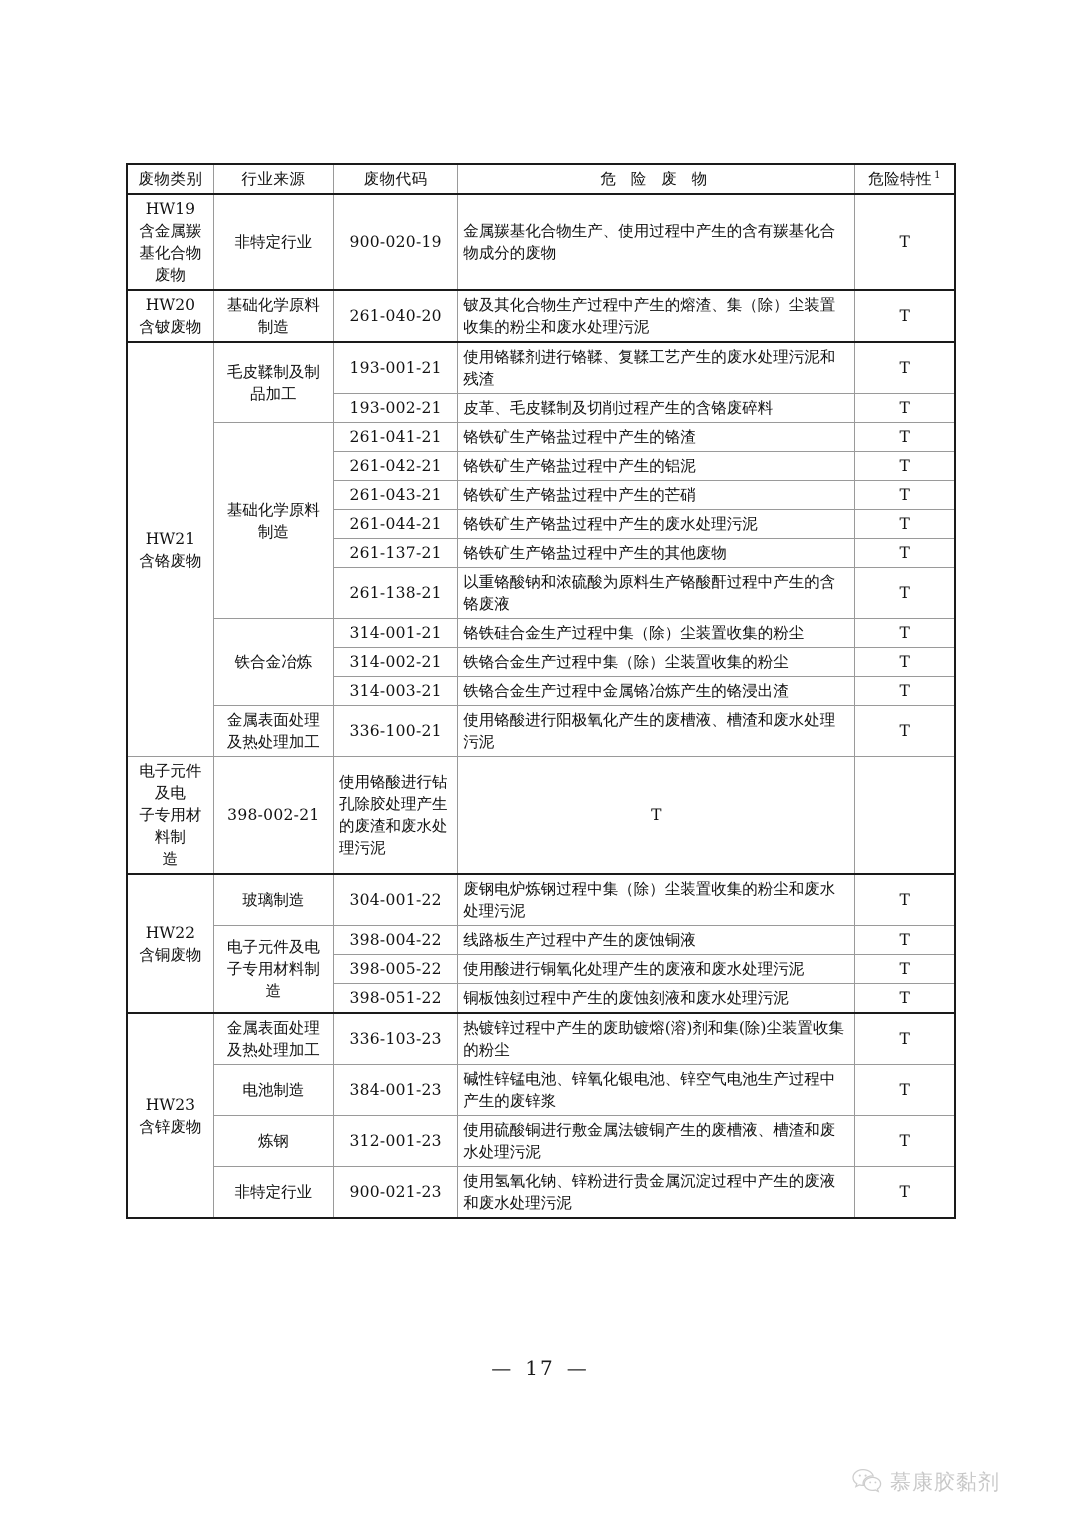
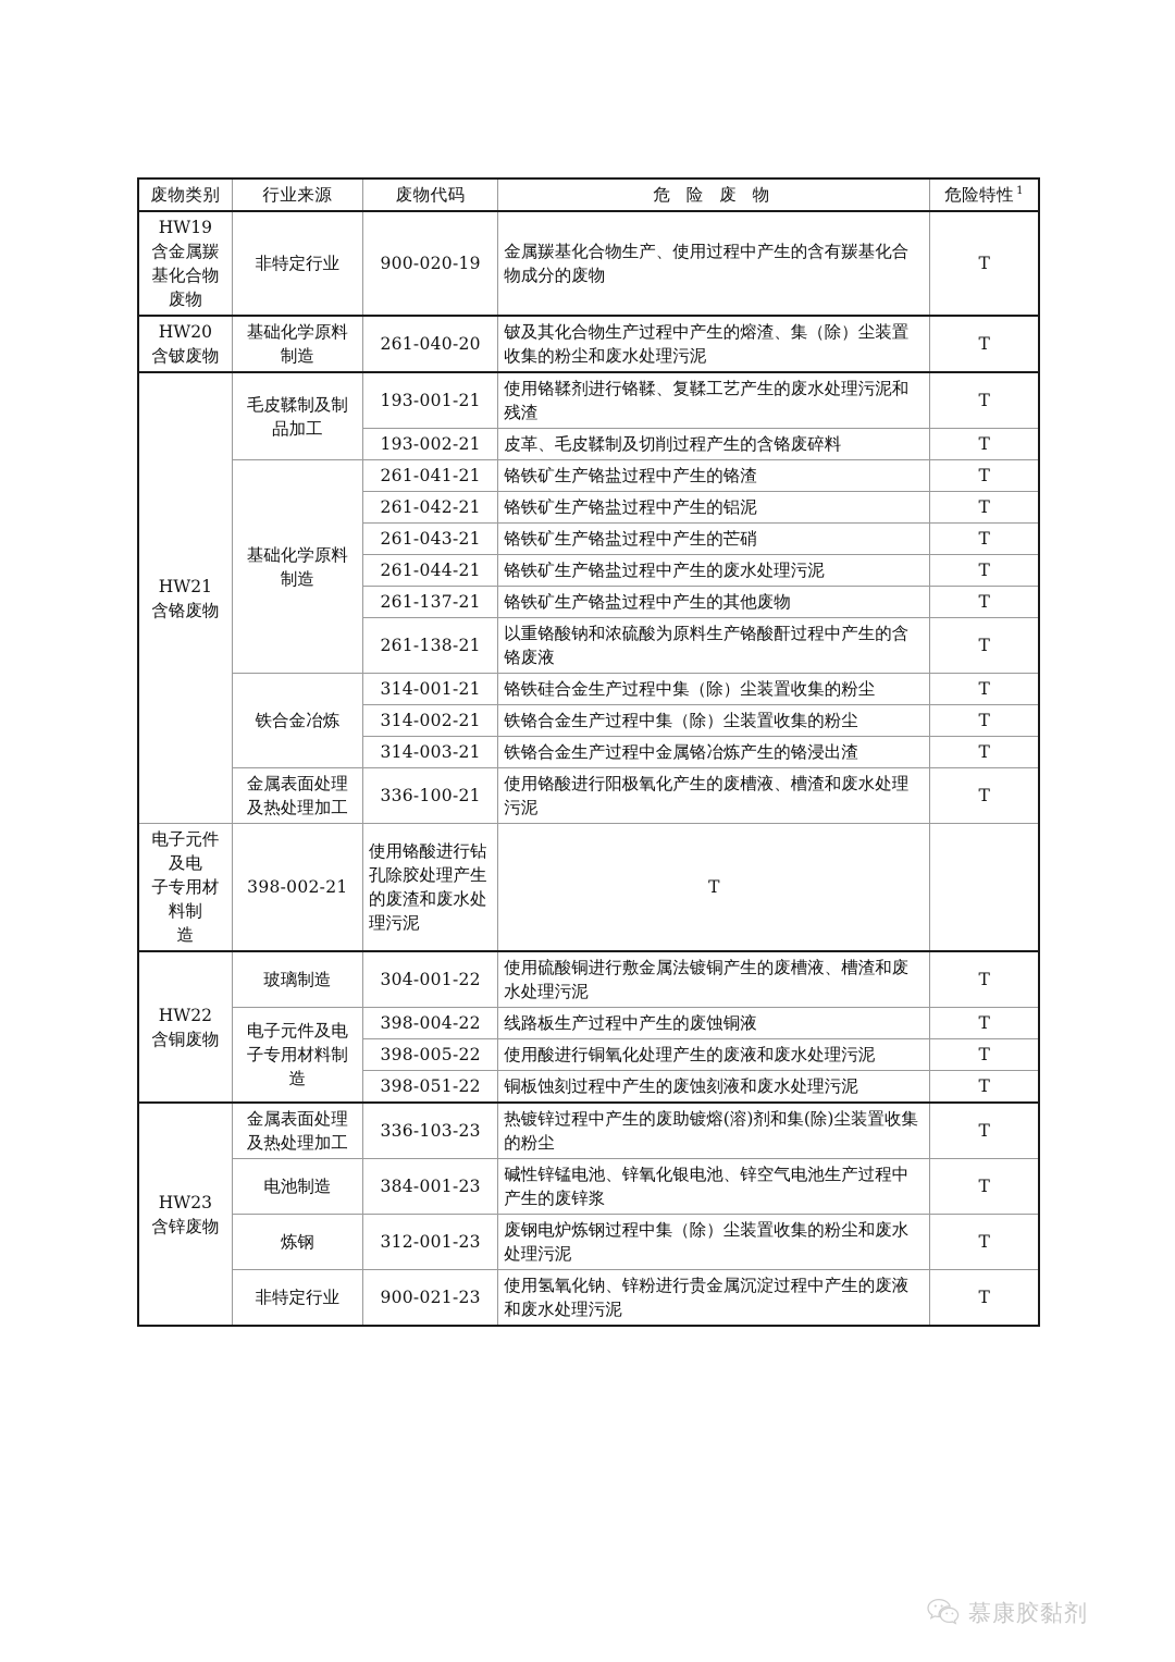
  废物类别	行业来源	废物代码	危 险 废 物	危险特性 1
  HW19含金属羰基化合物废物	非特定行业	900-020-19	金属羰基化合物生产、使用过程中产生的含有羰基化合物成分的废物	T
  HW20含铍废物	基础化学原料制造	261-040-20	铍及其化合物生产过程中产生的熔渣、集（除）尘装置收集的粉尘和废水处理污泥	T
  HW21含铬废物	毛皮鞣制及制品加工	193-001-21	使用铬鞣剂进行铬鞣、复鞣工艺产生的废水处理污泥和残渣	T
  193-002-21	皮革、毛皮鞣制及切削过程产生的含铬废碎料	T
  基础化学原料制造	261-041-21	铬铁矿生产铬盐过程中产生的铬渣	T
  261-042-21	铬铁矿生产铬盐过程中产生的铝泥	T
  261-043-21	铬铁矿生产铬盐过程中产生的芒硝	T
  261-044-21	铬铁矿生产铬盐过程中产生的废水处理污泥	T
  261-137-21	铬铁矿生产铬盐过程中产生的其他废物	T
  261-138-21	以重铬酸钠和浓硫酸为原料生产铬酸酐过程中产生的含铬废液	T
  铁合金冶炼	314-001-21	铬铁硅合金生产过程中集（除）尘装置收集的粉尘	T
  314-002-21	铁铬合金生产过程中集（除）尘装置收集的粉尘	T
  314-003-21	铁铬合金生产过程中金属铬冶炼产生的铬浸出渣	T
  金属表面处理及热处理加工	336-100-21	使用铬酸进行阳极氧化产生的废槽液、槽渣和废水处理污泥	T
  电子元件及电子专用材料制造	398-002-21	使用铬酸进行钻孔除胶处理产生的废渣和废水处理污泥	T
- HW22含铜废物	玻璃制造	304-001-22	废钢电炉炼钢过程中集（除）尘装置收集的粉尘和废水处理污泥	T
+ HW22含铜废物	玻璃制造	304-001-22	使用硫酸铜进行敷金属法镀铜产生的废槽液、槽渣和废水处理污泥	T
  电子元件及电子专用材料制造	398-004-22	线路板生产过程中产生的废蚀铜液	T
  398-005-22	使用酸进行铜氧化处理产生的废液和废水处理污泥	T
  398-051-22	铜板蚀刻过程中产生的废蚀刻液和废水处理污泥	T
  HW23含锌废物	金属表面处理及热处理加工	336-103-23	热镀锌过程中产生的废助镀熔(溶)剂和集(除)尘装置收集的粉尘	T
  电池制造	384-001-23	碱性锌锰电池、锌氧化银电池、锌空气电池生产过程中产生的废锌浆	T
- 炼钢	312-001-23	使用硫酸铜进行敷金属法镀铜产生的废槽液、槽渣和废水处理污泥	T
+ 炼钢	312-001-23	废钢电炉炼钢过程中集（除）尘装置收集的粉尘和废水处理污泥	T
  非特定行业	900-021-23	使用氢氧化钠、锌粉进行贵金属沉淀过程中产生的废液和废水处理污泥	T
- — 17 —
  慕康胶黏剂
